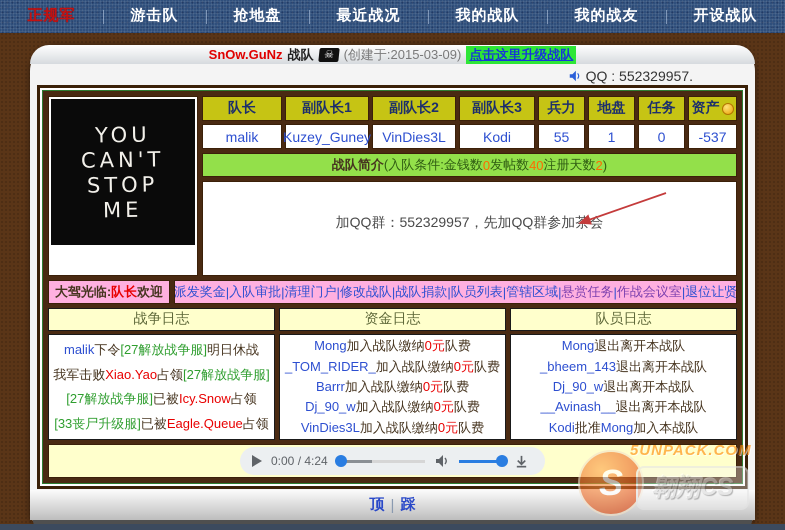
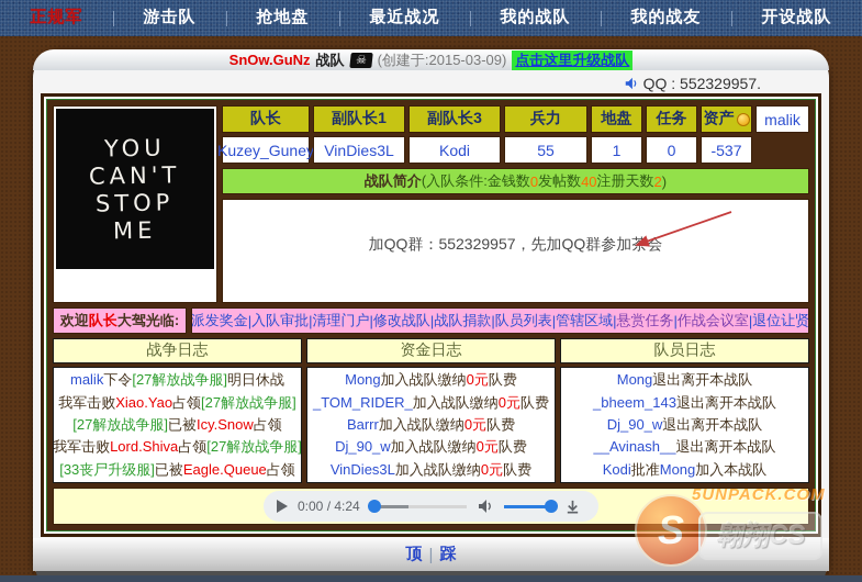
  正规军
  游击队
  抢地盘
  最近战况
  我的战队
  我的战友
  开设战队
  SnOw.GuNz
  战队
  (创建于:2015-03-09)
  点击这里升级战队
  QQ : 552329957.
  YOU
  CAN'T
  STOP
  ME
  队长
  副队长1
- 副队长2
  副队长3
  兵力
  地盘
  任务
  资产
  malik
  Kuzey_Guney
  VinDies3L
  Kodi
  55
  1
  0
  -537
  战队简介
  (入队条件:金钱数
  0
  发帖数
  40
  注册天数
  2
  )
  加QQ群：552329957，先加QQ群参加会
- 大驾光临:
+ 欢迎
  队长
- 欢迎
+ 大驾光临:
  派发奖金
  |
  入队审批
  |
  清理门户
  |
  修改战队
  |
  战队捐款
  |
  队员列表
  |
  管辖区域
  |
  悬赏任务
  |
  作战会议室
  |
  退位让贤
  战争日志
  malik下令[27解放战争服]明日休战
  我军击败Xiao.Yao占领[27解放战争服]
  [27解放战争服]已被Icy.Snow占领
+ 我军击败Lord.Shiva占领[27解放战争服]
  [33丧尸升级服]已被Eagle.Queue占领
  资金日志
  Mong加入战队缴纳0元队费
  _TOM_RIDER_加入战队缴纳0元队费
  Barrr加入战队缴纳0元队费
  Dj_90_w加入战队缴纳0元队费
  VinDies3L加入战队缴纳0元队费
  队员日志
  Mong退出离开本战队
  _bheem_143退出离开本战队
  Dj_90_w退出离开本战队
  __Avinash__退出离开本战队
  Kodi批准Mong加入本战队
  0:00 / 4:24
  顶
  |
  踩
  5UNPACK.COM
  S
  翱翔CS
